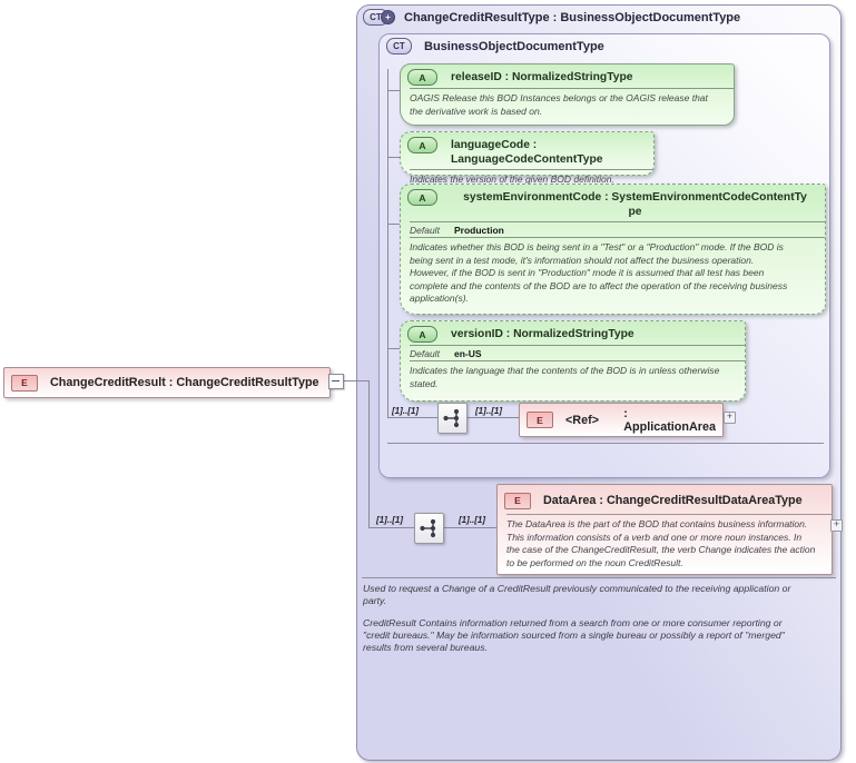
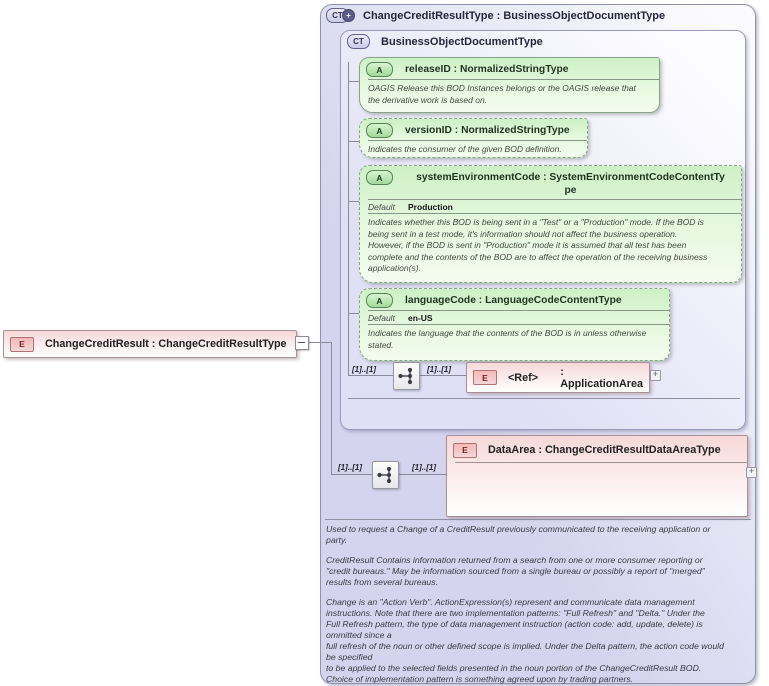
  CT
  +
  ChangeCreditResultType : BusinessObjectDocumentType
  CT
  BusinessObjectDocumentType
  E
  ChangeCreditResult : ChangeCreditResultType
  A
  releaseID : NormalizedStringType
  OAGIS Release this BOD Instances belongs or the OAGIS release that
  the derivative work is based on.
  A
- languageCode : LanguageCodeContentType
+ versionID : NormalizedStringType
- Indicates the version of the given BOD definition.
+ Indicates the consumer of the given BOD definition.
  A
  systemEnvironmentCode : SystemEnvironmentCodeContentTy
  pe
  Default
  Production
  Indicates whether this BOD is being sent in a "Test" or a "Production" mode. If the BOD is
  being sent in a test mode, it's information should not affect the business operation.
  However, if the BOD is sent in "Production" mode it is assumed that all test has been
  complete and the contents of the BOD are to affect the operation of the receiving business
  application(s).
  A
- versionID : NormalizedStringType
+ languageCode : LanguageCodeContentType
  Default
  en-US
  Indicates the language that the contents of the BOD is in unless otherwise
  stated.
  [1]..[1]
  [1]..[1]
  E
  <Ref>
  : ApplicationArea
  +
  [1]..[1]
  [1]..[1]
  E
  DataArea : ChangeCreditResultDataAreaType
- The DataArea is the part of the BOD that contains business information.
- This information consists of a verb and one or more noun instances. In
- the case of the ChangeCreditResult, the verb Change indicates the action
- to be performed on the noun CreditResult.
  +
  Used to request a Change of a CreditResult previously communicated to the receiving application or
  party.
  CreditResult Contains information returned from a search from one or more consumer reporting or
  "credit bureaus." May be information sourced from a single bureau or possibly a report of "merged"
  results from several bureaus.
+ Change is an "Action Verb". ActionExpression(s) represent and communicate data management
+ instructions. Note that there are two implementation patterns: "Full Refresh" and "Delta." Under the
+ Full Refresh pattern, the type of data management instruction (action code: add, update, delete) is
+ ommitted since a
+ full refresh of the noun or other defined scope is implied. Under the Delta pattern, the action code would
+ be specified
+ to be applied to the selected fields presented in the noun portion of the ChangeCreditResult BOD.
+ Choice of implementation pattern is something agreed upon by trading partners.
